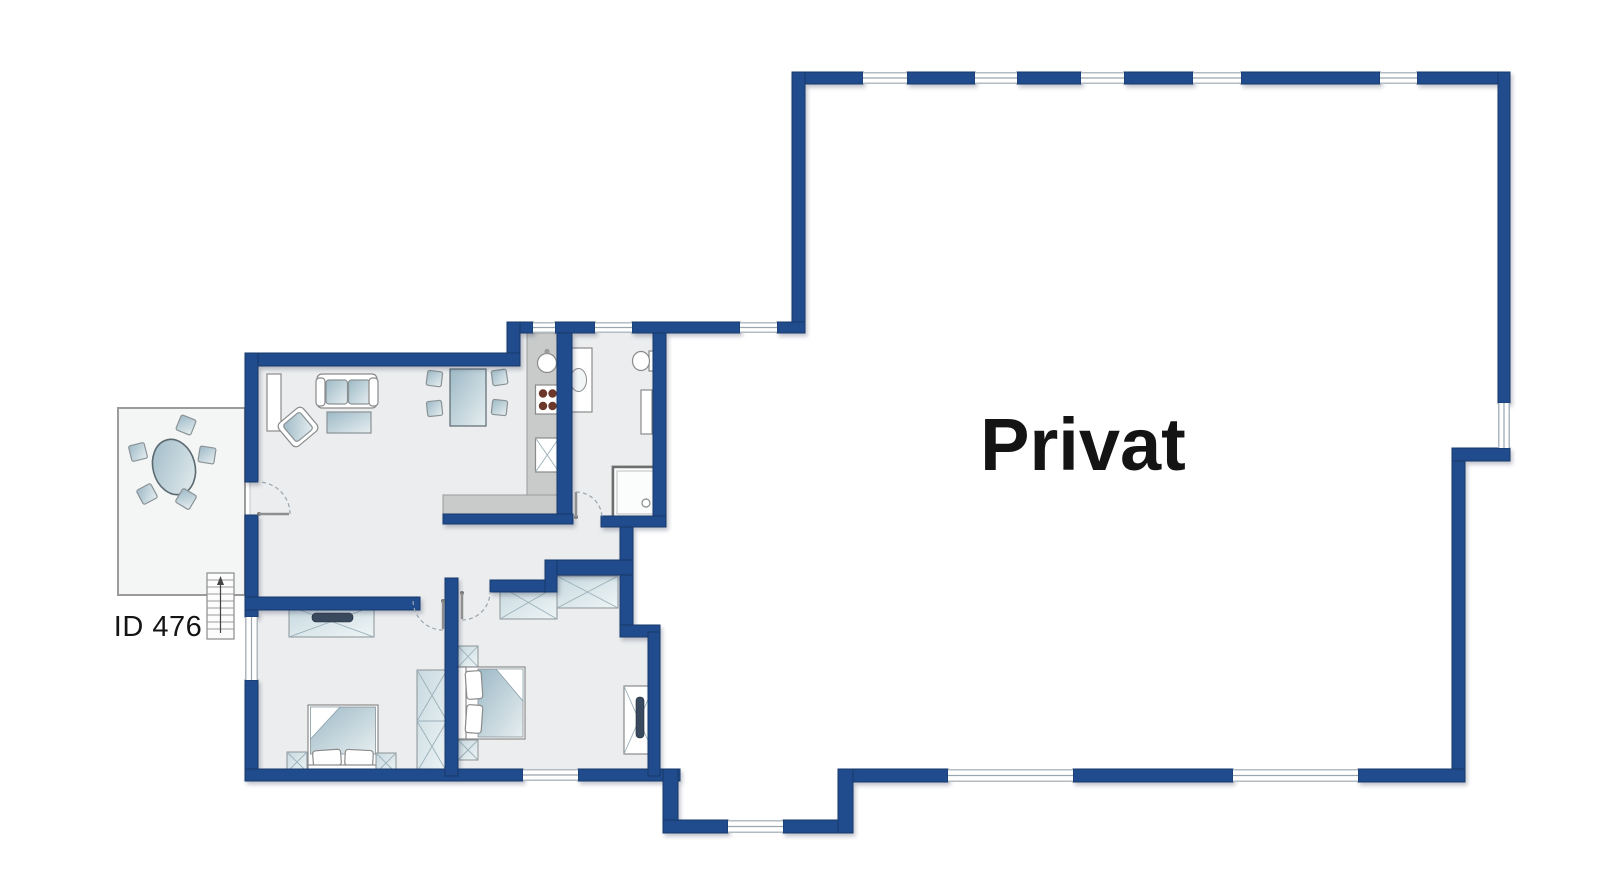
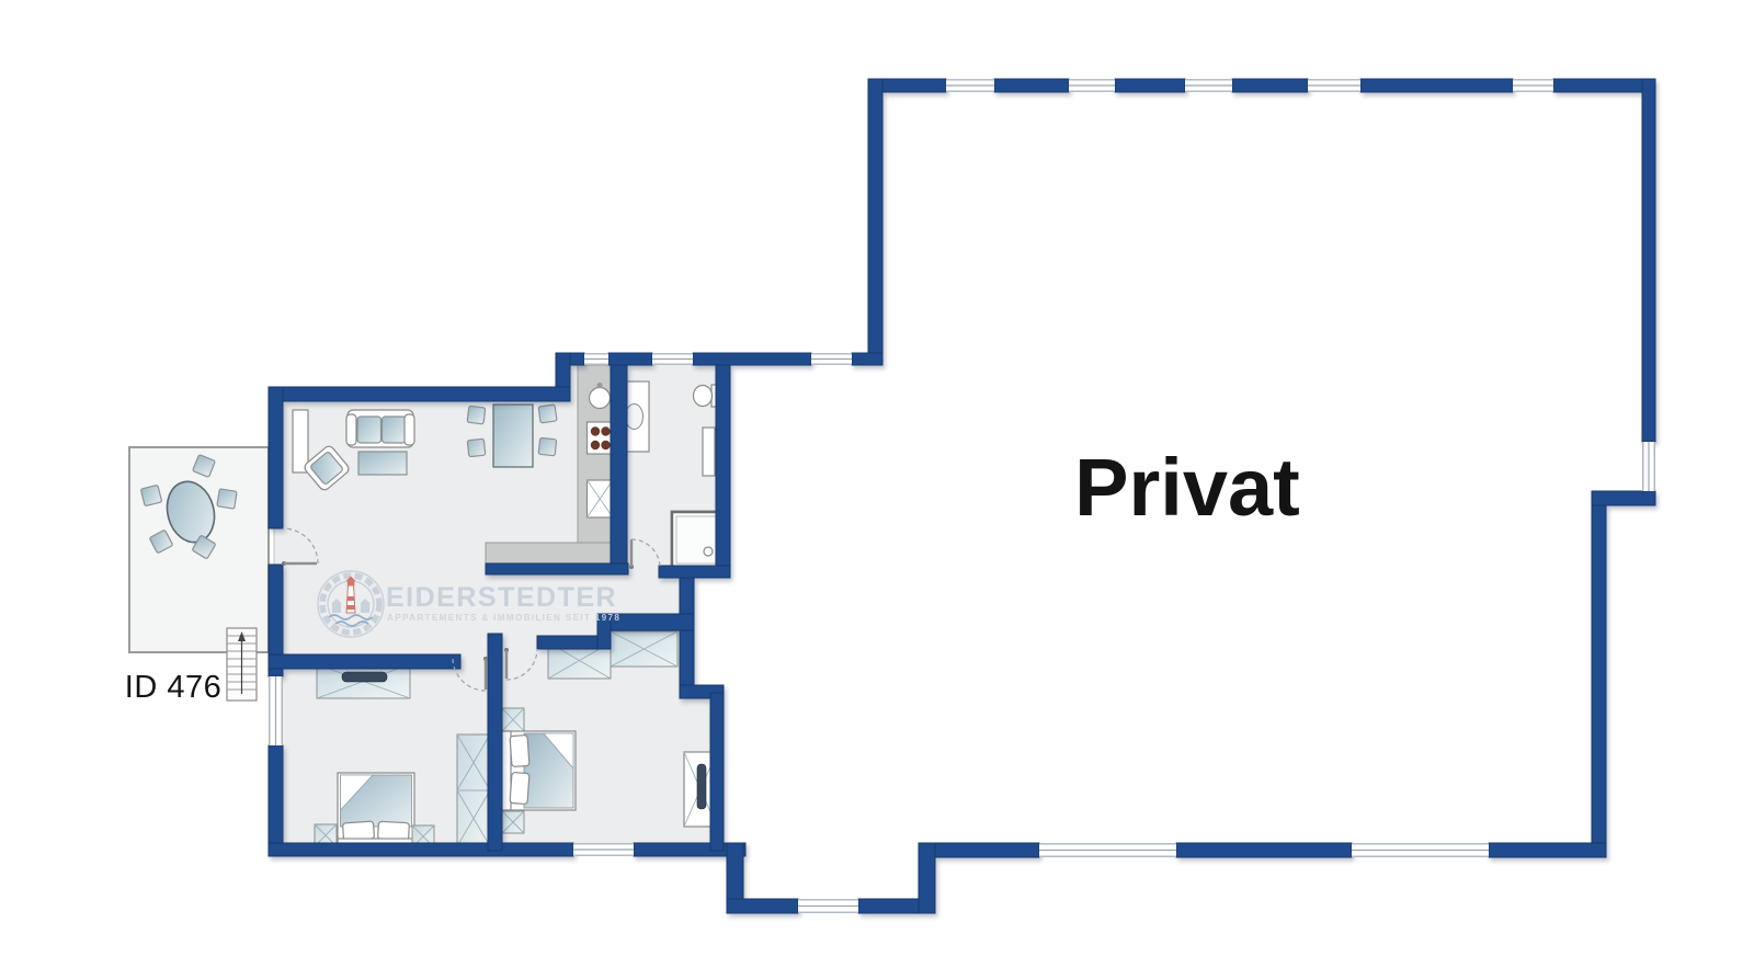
+ EIDERSTEDTER
+ APPARTEMENTS & IMMOBILIEN SEIT 1978
  Privat
  ID 476
